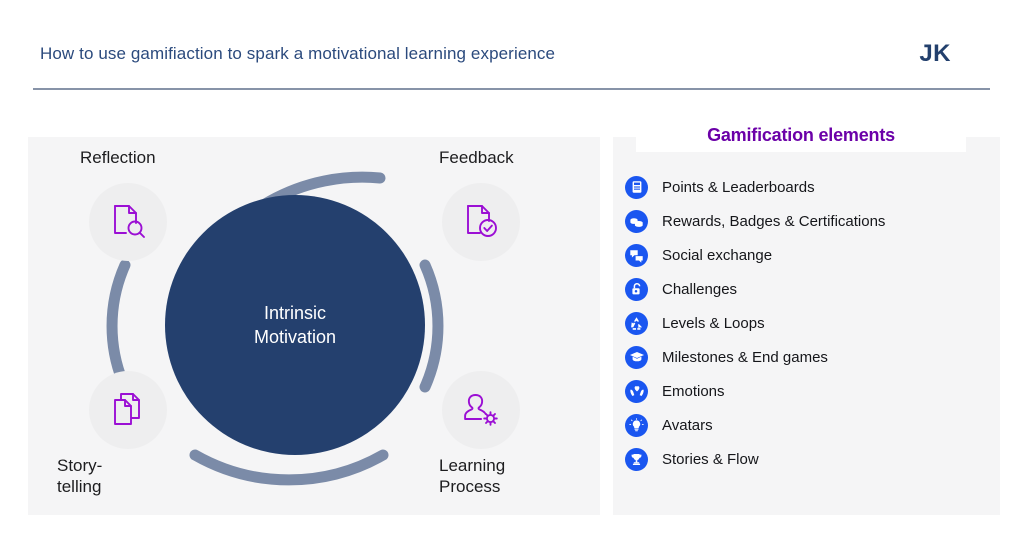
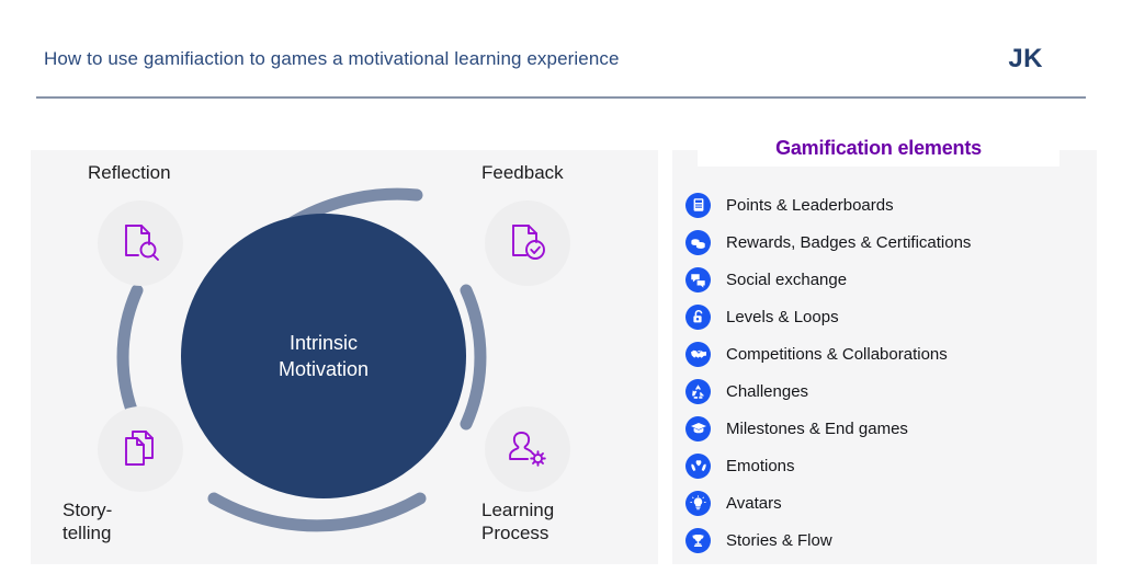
- How to use gamifiaction to spark a motivational learning experience
+ How to use gamifiaction to games a motivational learning experience
  JK
  Intrinsic
  Motivation
  Reflection
  Feedback
  Story-
  telling
  Learning
  Process
  Gamification elements
  Points & Leaderboards
  Rewards, Badges & Certifications
  Social exchange
- Challenges
+ Levels & Loops
+ Competitions & Collaborations
- Levels & Loops
+ Challenges
  Milestones & End games
  Emotions
  Avatars
  Stories & Flow
